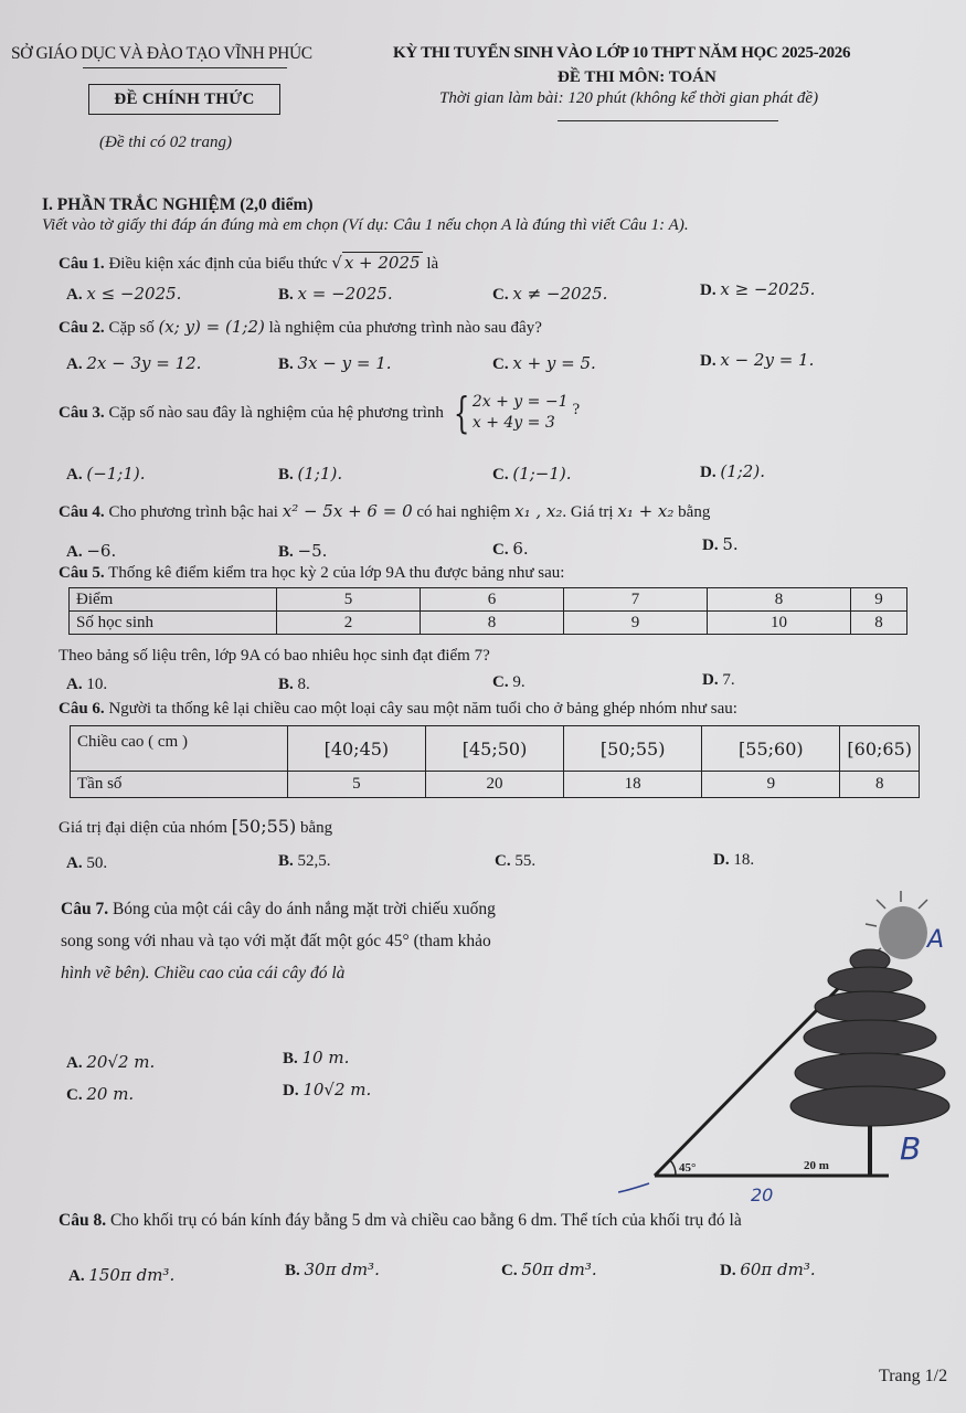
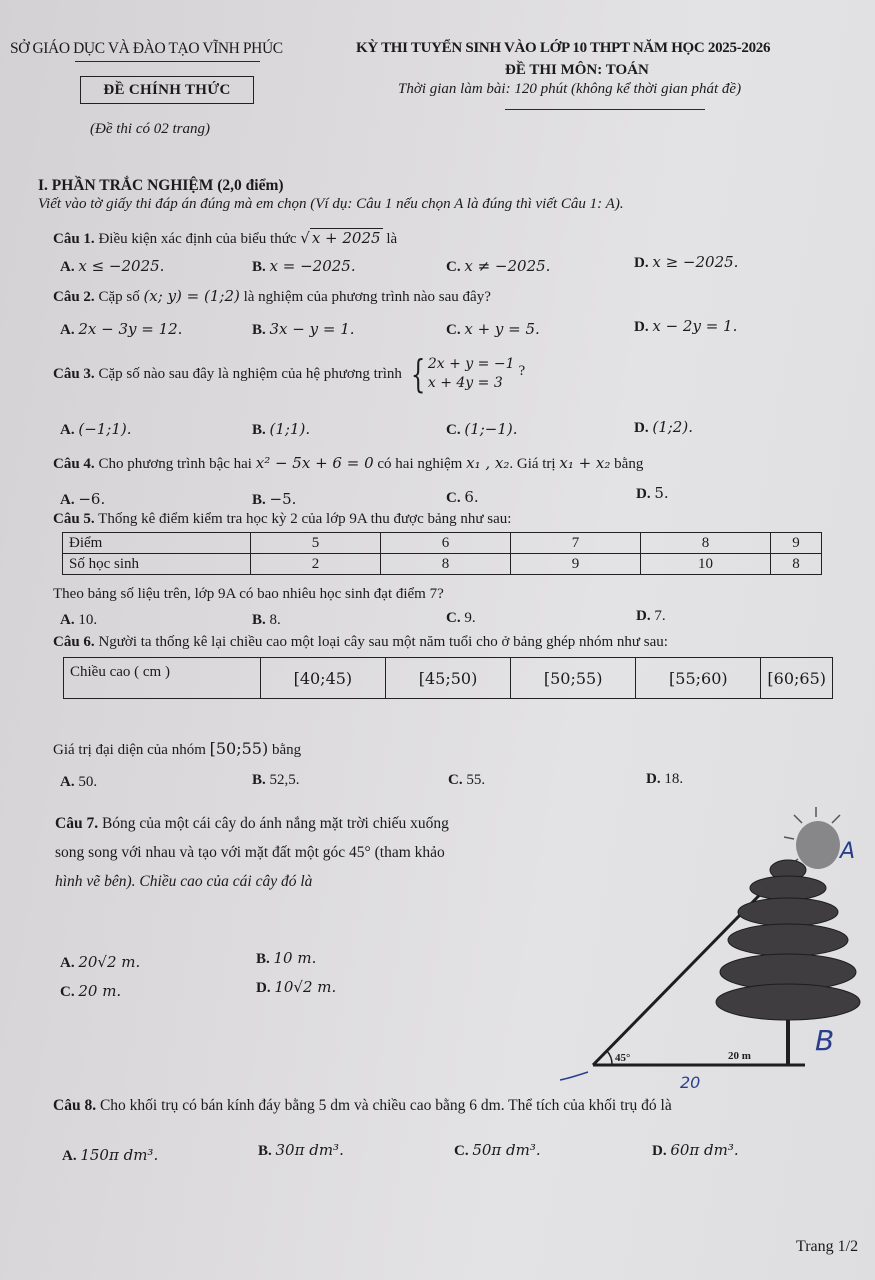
  SỞ GIÁO DỤC VÀ ĐÀO TẠO VĨNH PHÚC
  ĐỀ CHÍNH THỨC
  (Đề thi có 02 trang)
  KỲ THI TUYỂN SINH VÀO LỚP 10 THPT NĂM HỌC 2025-2026
  ĐỀ THI MÔN: TOÁN
  Thời gian làm bài: 120 phút (không kể thời gian phát đề)
  I. PHẦN TRẮC NGHIỆM (2,0 điểm)
  Viết vào tờ giấy thi đáp án đúng mà em chọn (Ví dụ: Câu 1 nếu chọn A là đúng thì viết Câu 1: A).
  Câu 1. Điều kiện xác định của biểu thức √x + 2025 là
  A. x ≤ −2025.
  B. x = −2025.
  C. x ≠ −2025.
  D. x ≥ −2025.
  Câu 2. Cặp số (x; y) = (1;2) là nghiệm của phương trình nào sau đây?
  A. 2x − 3y = 12.
  B. 3x − y = 1.
  C. x + y = 5.
  D. x − 2y = 1.
  Câu 3.
  Cặp số nào sau đây là nghiệm của hệ phương trình
  {
  2x + y = −1
  x + 4y = 3
  ?
  A. (−1;1).
  B. (1;1).
  C. (1;−1).
  D. (1;2).
  Câu 4. Cho phương trình bậc hai x² − 5x + 6 = 0 có hai nghiệm x₁ , x₂. Giá trị x₁ + x₂ bằng
  A. −6.
  B. −5.
  C. 6.
  D. 5.
  Câu 5. Thống kê điểm kiểm tra học kỳ 2 của lớp 9A thu được bảng như sau:
  Điểm	5	6	7	8	9
  Số học sinh	2	8	9	10	8
  Theo bảng số liệu trên, lớp 9A có bao nhiêu học sinh đạt điểm 7?
  A. 10.
  B. 8.
  C. 9.
  D. 7.
  Câu 6. Người ta thống kê lại chiều cao một loại cây sau một năm tuổi cho ở bảng ghép nhóm như sau:
  Chiều cao ( cm )	[40;45)	[45;50)	[50;55)	[55;60)	[60;65)
- Tần số	5	20	18	9	8
  Giá trị đại diện của nhóm [50;55) bằng
  A. 50.
  B. 52,5.
  C. 55.
  D. 18.
  Câu 7. Bóng của một cái cây do ánh nắng mặt trời chiếu xuống
  song song với nhau và tạo với mặt đất một góc 45° (tham khảo
  hình vẽ bên). Chiều cao của cái cây đó là
  A. 20√2 m.
  B. 10 m.
  C. 20 m.
  D. 10√2 m.
  45°
  20 m
  A
  B
  20
  Câu 8. Cho khối trụ có bán kính đáy bằng 5 dm và chiều cao bằng 6 dm. Thể tích của khối trụ đó là
  A. 150π dm³.
  B. 30π dm³.
  C. 50π dm³.
  D. 60π dm³.
  Trang 1/2
